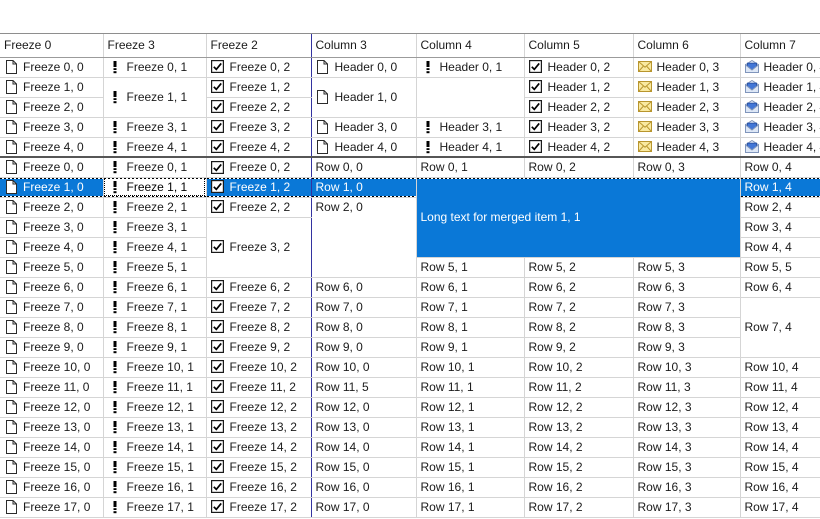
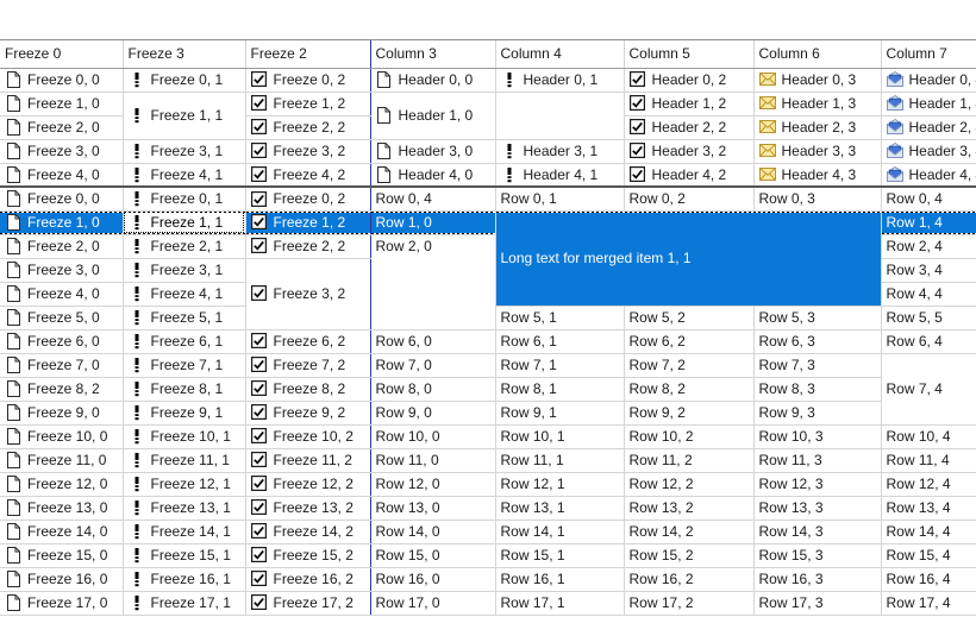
  Freeze 0	Freeze 3	Freeze 2	Column 3	Column 4	Column 5	Column 6	Column 7
  Freeze 0, 0	Freeze 0, 1	Freeze 0, 2	Header 0, 0	Header 0, 1	Header 0, 2	Header 0, 3	Header 0,
  Freeze 1, 0	Freeze 1, 1	Freeze 1, 2	Header 1, 0		Header 1, 2	Header 1, 3	Header 1,
  Freeze 2, 0	Freeze 2, 2	Header 2, 2	Header 2, 3	Header 2,
  Freeze 3, 0	Freeze 3, 1	Freeze 3, 2	Header 3, 0	Header 3, 1	Header 3, 2	Header 3, 3	Header 3,
  Freeze 4, 0	Freeze 4, 1	Freeze 4, 2	Header 4, 0	Header 4, 1	Header 4, 2	Header 4, 3	Header 4,
- Freeze 0, 0	Freeze 0, 1	Freeze 0, 2	Row 0, 0	Row 0, 1	Row 0, 2	Row 0, 3	Row 0, 4
+ Freeze 0, 0	Freeze 0, 1	Freeze 0, 2	Row 0, 4	Row 0, 1	Row 0, 2	Row 0, 3	Row 0, 4
  Freeze 1, 0	Freeze 1, 1	Freeze 1, 2	Row 1, 0	Long text for merged item 1, 1	Row 1, 4
  Freeze 2, 0	Freeze 2, 1	Freeze 2, 2	Row 2, 0	Row 2, 4
  Freeze 3, 0	Freeze 3, 1	Freeze 3, 2	Row 3, 4
  Freeze 4, 0	Freeze 4, 1	Row 4, 4
  Freeze 5, 0	Freeze 5, 1	Row 5, 1	Row 5, 2	Row 5, 3	Row 5, 5
  Freeze 6, 0	Freeze 6, 1	Freeze 6, 2	Row 6, 0	Row 6, 1	Row 6, 2	Row 6, 3	Row 6, 4
  Freeze 7, 0	Freeze 7, 1	Freeze 7, 2	Row 7, 0	Row 7, 1	Row 7, 2	Row 7, 3	Row 7, 4
- Freeze 8, 0	Freeze 8, 1	Freeze 8, 2	Row 8, 0	Row 8, 1	Row 8, 2	Row 8, 3
+ Freeze 8, 2	Freeze 8, 1	Freeze 8, 2	Row 8, 0	Row 8, 1	Row 8, 2	Row 8, 3
  Freeze 9, 0	Freeze 9, 1	Freeze 9, 2	Row 9, 0	Row 9, 1	Row 9, 2	Row 9, 3
  Freeze 10, 0	Freeze 10, 1	Freeze 10, 2	Row 10, 0	Row 10, 1	Row 10, 2	Row 10, 3	Row 10, 4
- Freeze 11, 0	Freeze 11, 1	Freeze 11, 2	Row 11, 5	Row 11, 1	Row 11, 2	Row 11, 3	Row 11, 4
+ Freeze 11, 0	Freeze 11, 1	Freeze 11, 2	Row 11, 0	Row 11, 1	Row 11, 2	Row 11, 3	Row 11, 4
  Freeze 12, 0	Freeze 12, 1	Freeze 12, 2	Row 12, 0	Row 12, 1	Row 12, 2	Row 12, 3	Row 12, 4
  Freeze 13, 0	Freeze 13, 1	Freeze 13, 2	Row 13, 0	Row 13, 1	Row 13, 2	Row 13, 3	Row 13, 4
  Freeze 14, 0	Freeze 14, 1	Freeze 14, 2	Row 14, 0	Row 14, 1	Row 14, 2	Row 14, 3	Row 14, 4
  Freeze 15, 0	Freeze 15, 1	Freeze 15, 2	Row 15, 0	Row 15, 1	Row 15, 2	Row 15, 3	Row 15, 4
  Freeze 16, 0	Freeze 16, 1	Freeze 16, 2	Row 16, 0	Row 16, 1	Row 16, 2	Row 16, 3	Row 16, 4
  Freeze 17, 0	Freeze 17, 1	Freeze 17, 2	Row 17, 0	Row 17, 1	Row 17, 2	Row 17, 3	Row 17, 4
